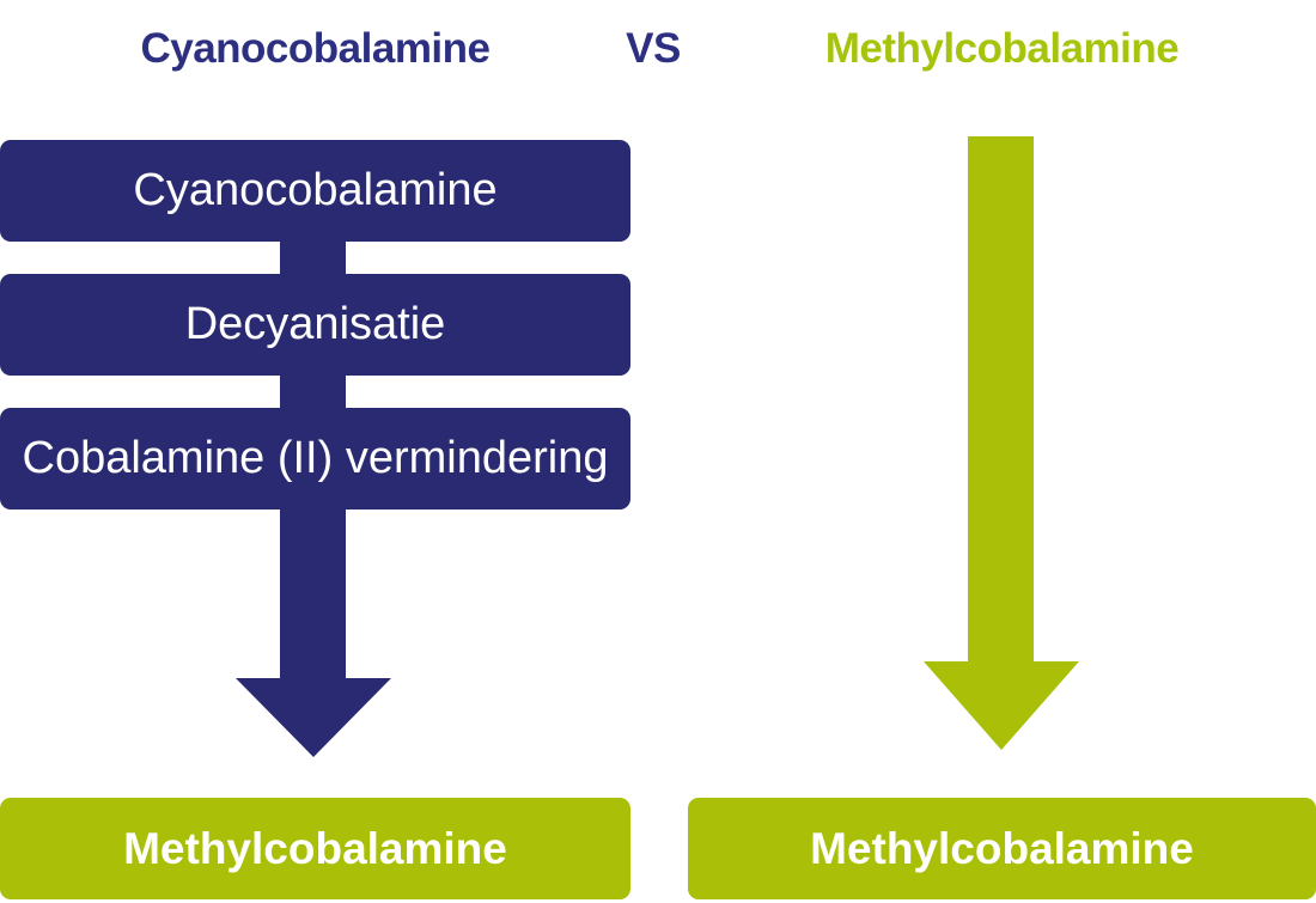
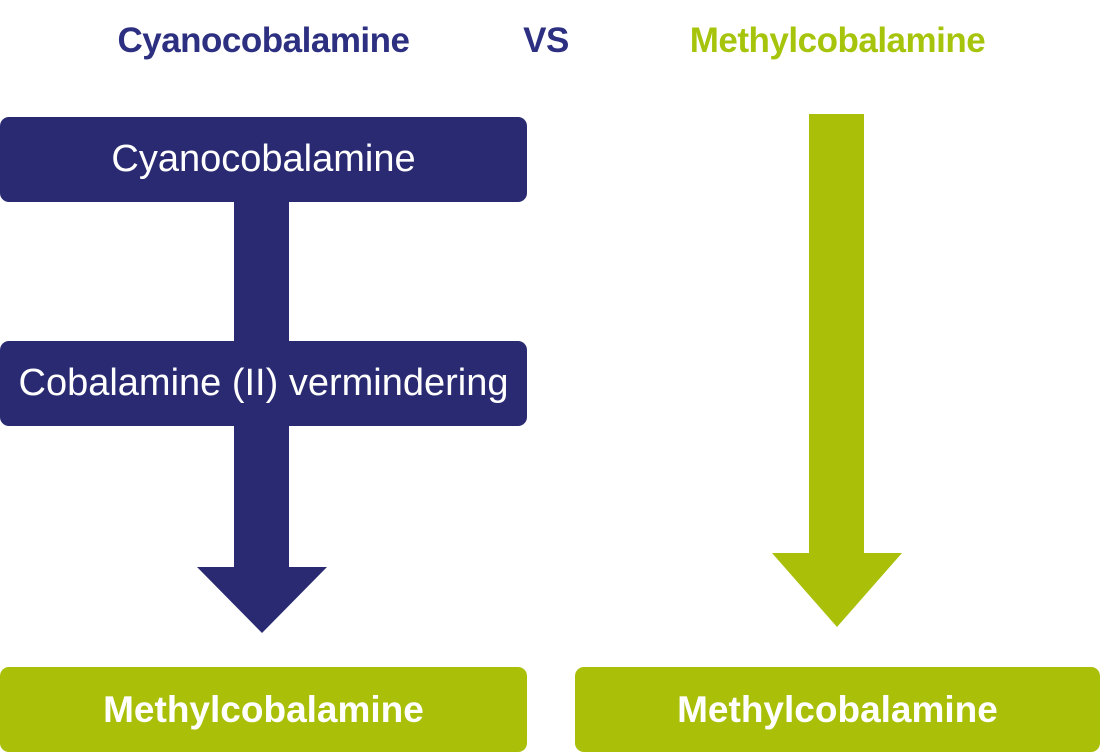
  Cyanocobalamine
  VS
  Methylcobalamine
  Cyanocobalamine
- Decyanisatie
  Cobalamine (II) vermindering
  Methylcobalamine
  Methylcobalamine
